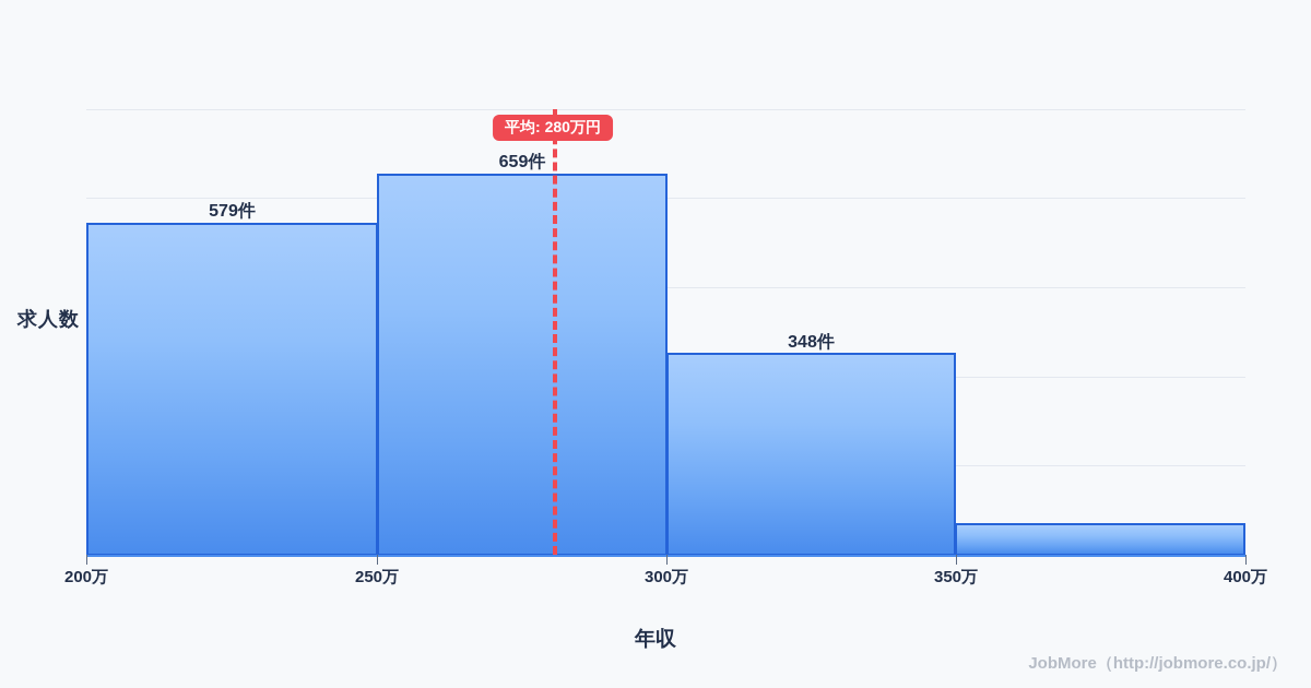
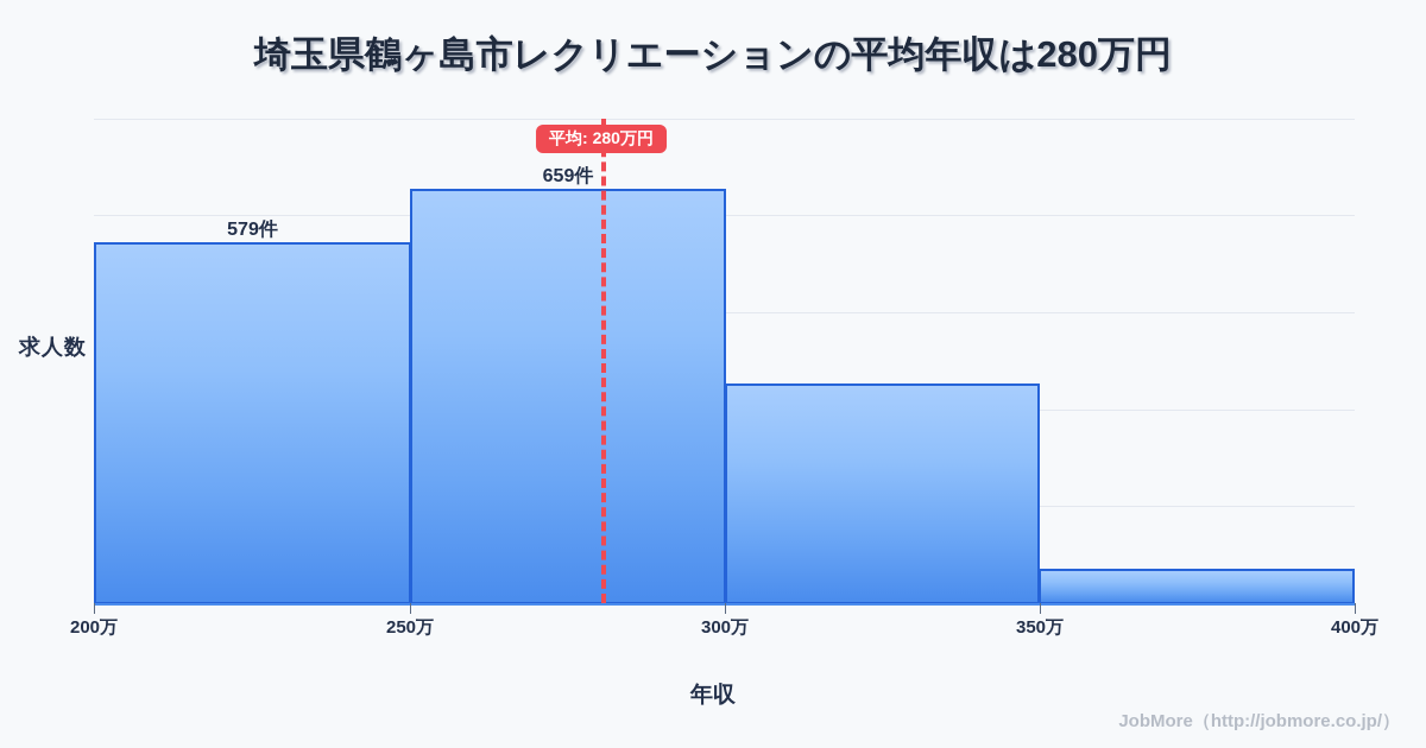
+ 埼玉県鶴ヶ島市レクリエーションの平均年収は280万円
  579件
  659件
- 348件
  平均: 280万円
  200万
  250万
  300万
  350万
  400万
  年収
  求人数
  JobMore（http://jobmore.co.jp/）
